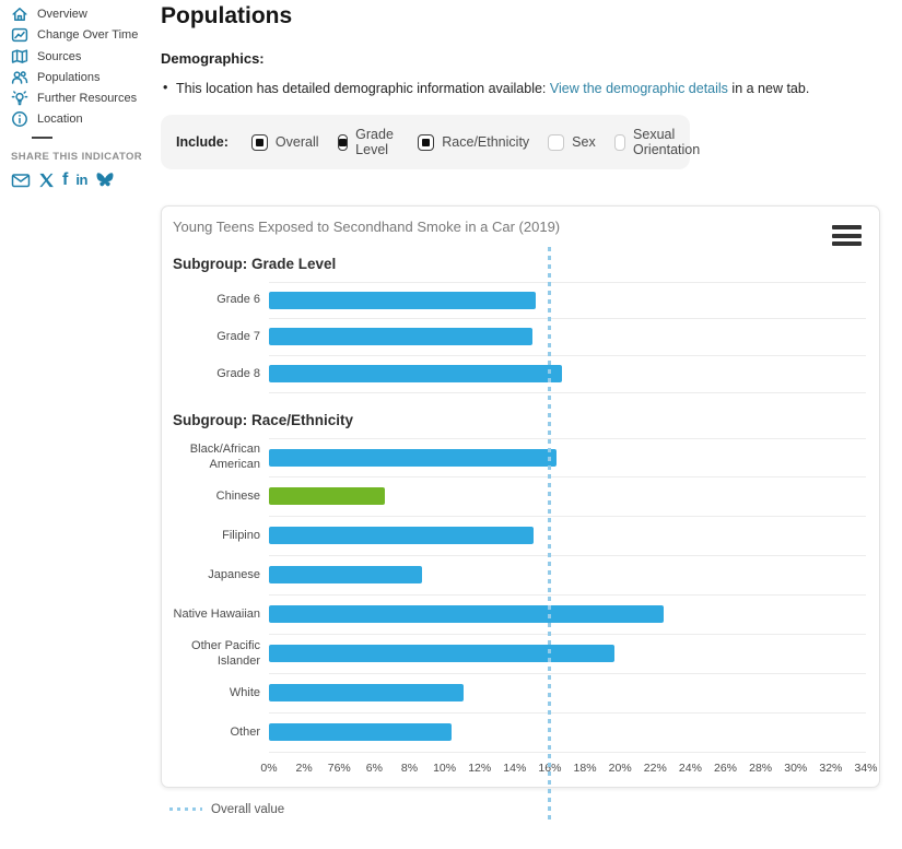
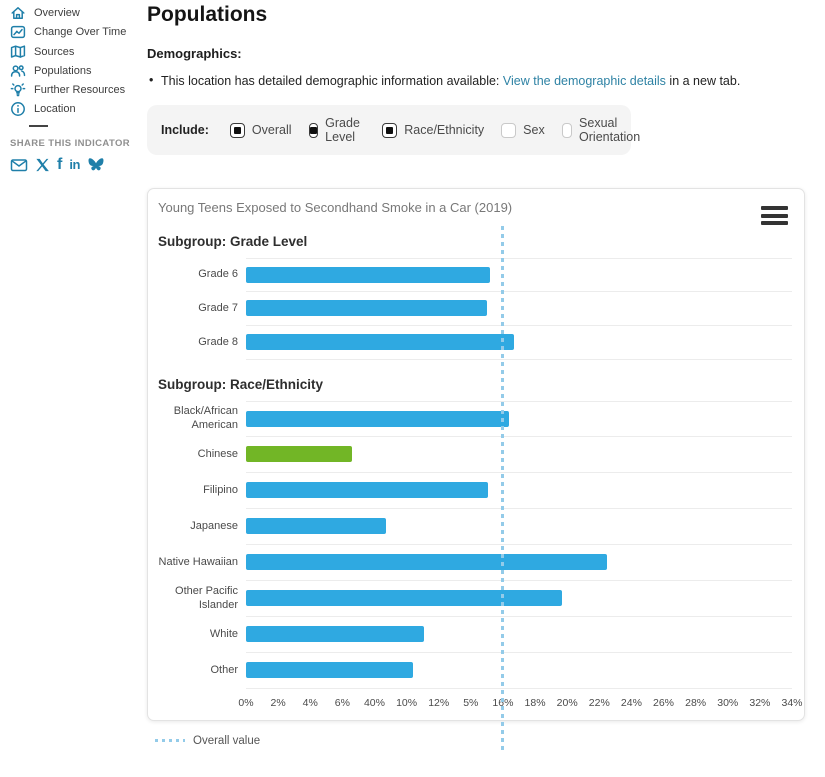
  Overview
  Change Over Time
  Sources
  Populations
  Further Resources
  Location
  SHARE THIS INDICATOR
  f
  in
  Populations
  Demographics:
  •
  This location has detailed demographic information available: View the demographic details in a new tab.
  Include:
  Overall
  Grade Level
  Race/Ethnicity
  Sex
  Sexual Orientation
  Young Teens Exposed to Secondhand Smoke in a Car (2019)
  Subgroup: Grade Level
  Grade 6
  Grade 7
  Grade 8
  Subgroup: Race/Ethnicity
  Black/African American
  Chinese
  Filipino
  Japanese
  Native Hawaiian
  Other Pacific Islander
  White
  Other
  0%
  2%
- 76%
+ 4%
  6%
- 8%
+ 40%
  10%
  12%
- 14%
+ 5%
  18%
  20%
  22%
  24%
  26%
  28%
  30%
  32%
  34%
  Overall value
